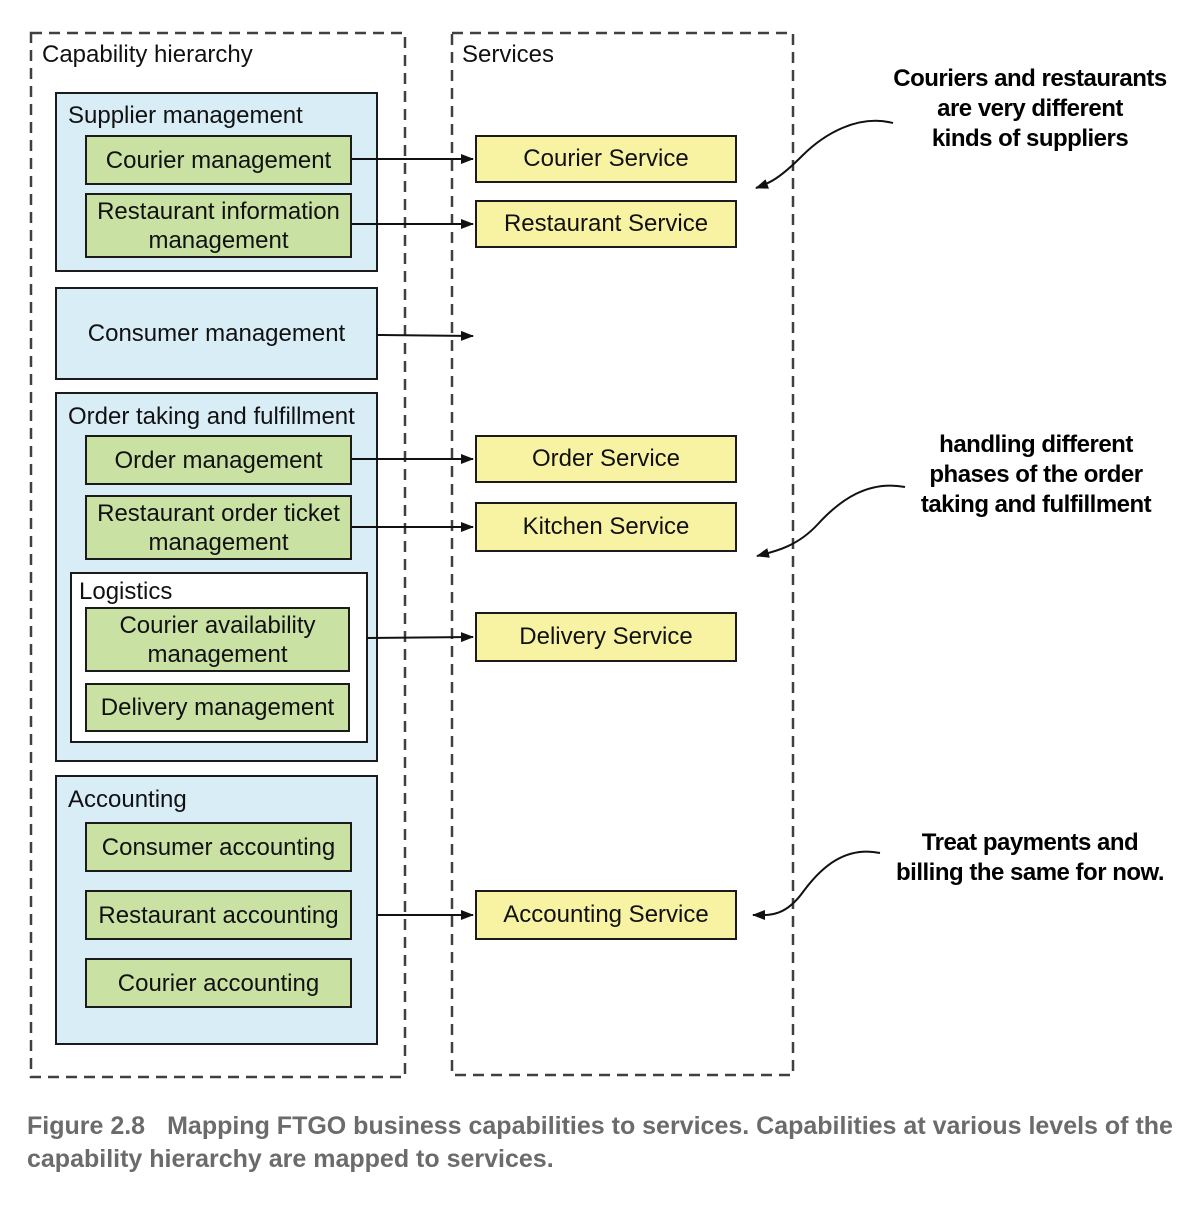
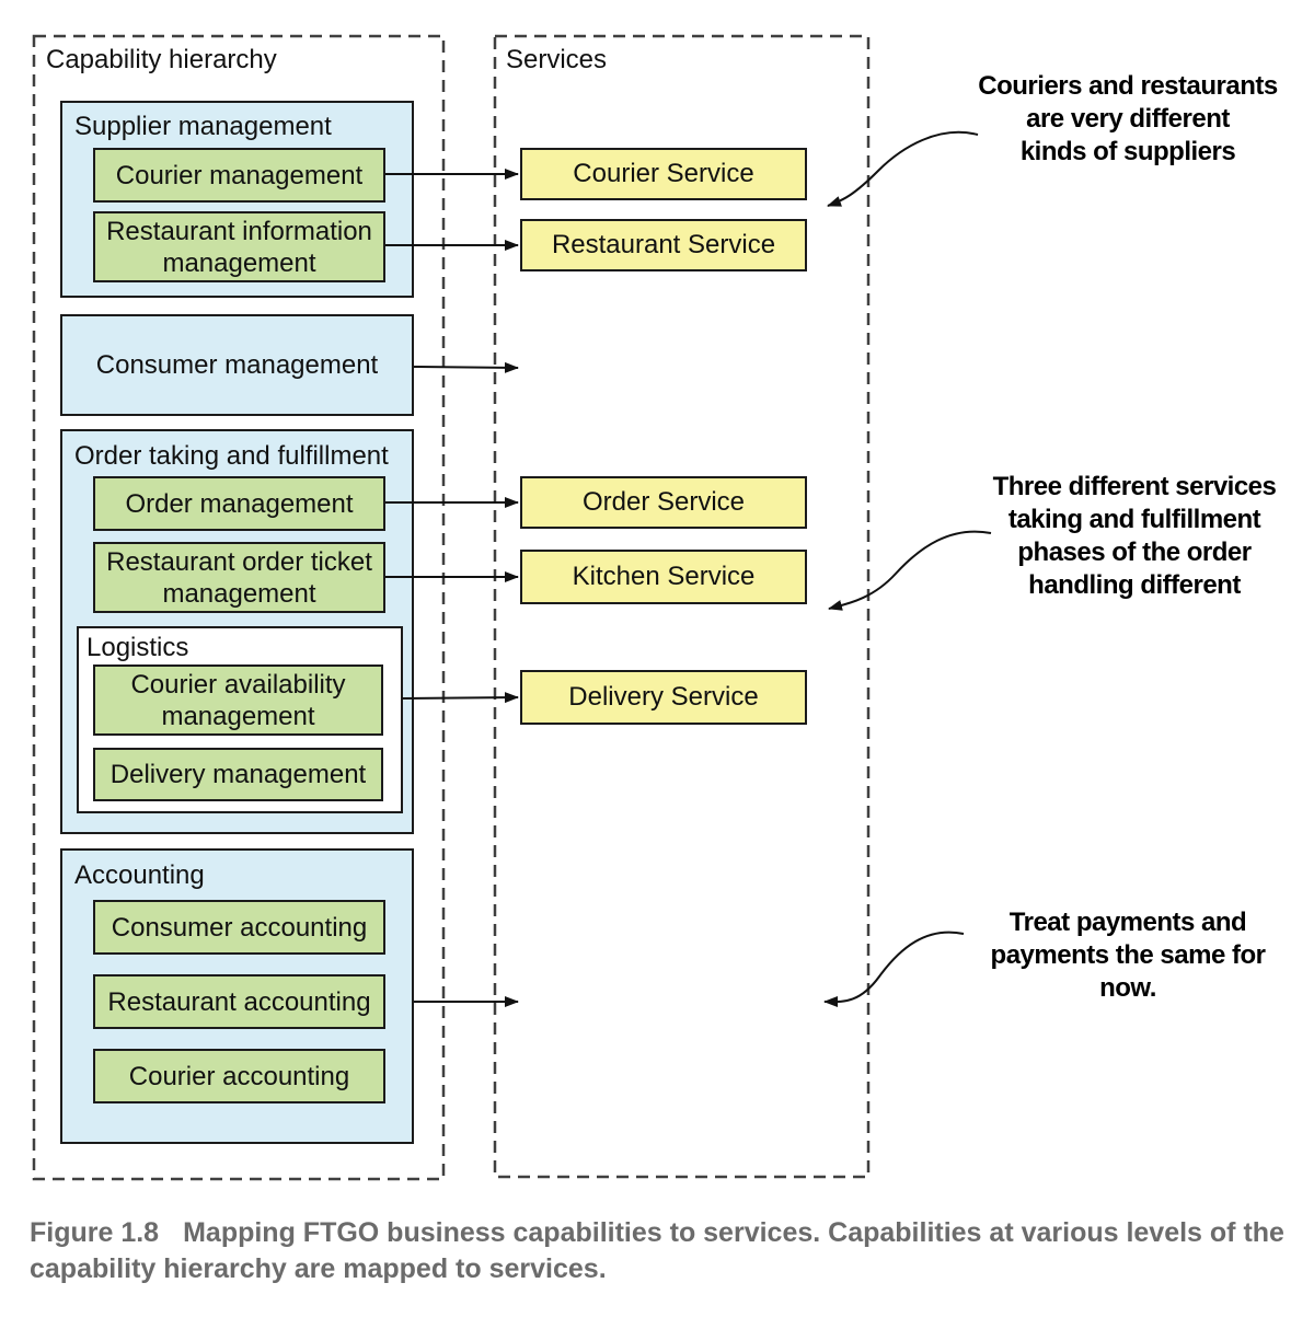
  Capability hierarchy
  Services
  Supplier management
  Courier management
  Restaurant information management
  Consumer management
  Order taking and fulfillment
  Order management
  Restaurant order ticket management
  Logistics
  Courier availability management
  Delivery management
  Accounting
  Consumer accounting
  Restaurant accounting
  Courier accounting
  Courier Service
  Restaurant Service
  Order Service
  Kitchen Service
  Delivery Service
- Accounting Service
  Couriers and restaurants
  are very different
  kinds of suppliers
+ Three different services
- handling different
+ taking and fulfillment
  phases of the order
- taking and fulfillment
+ handling different
  Treat payments and
- billing the same for now.
+ payments the same for now.
- Figure 2.8 Mapping FTGO business capabilities to services. Capabilities at various levels of the capability hierarchy are mapped to services.
+ Figure 1.8 Mapping FTGO business capabilities to services. Capabilities at various levels of the capability hierarchy are mapped to services.
